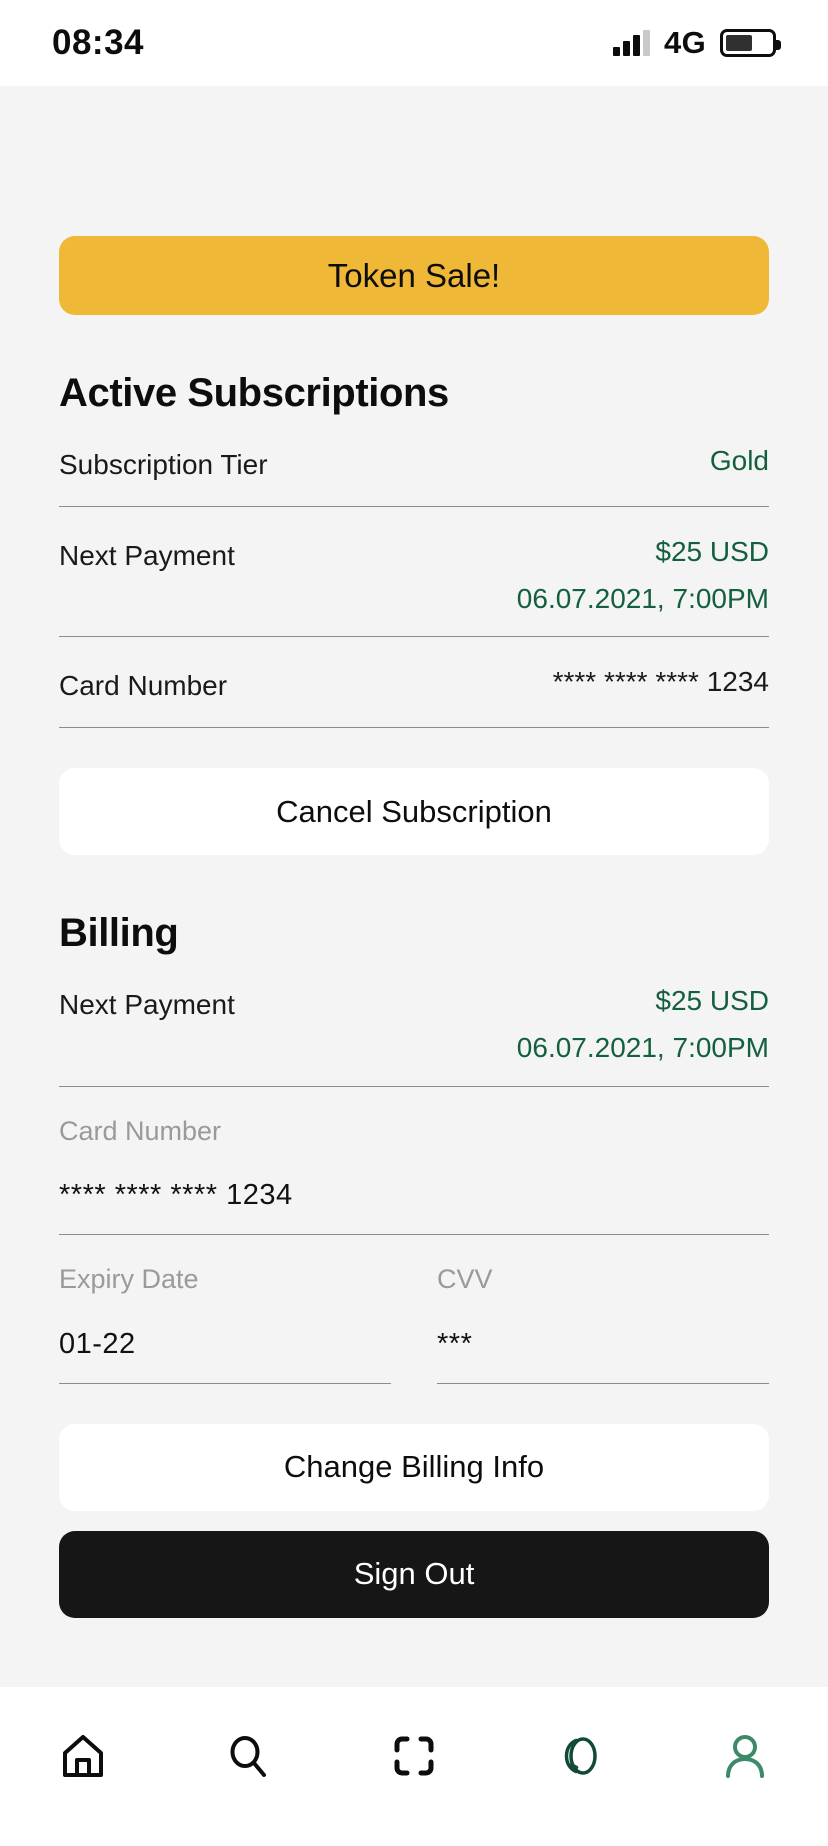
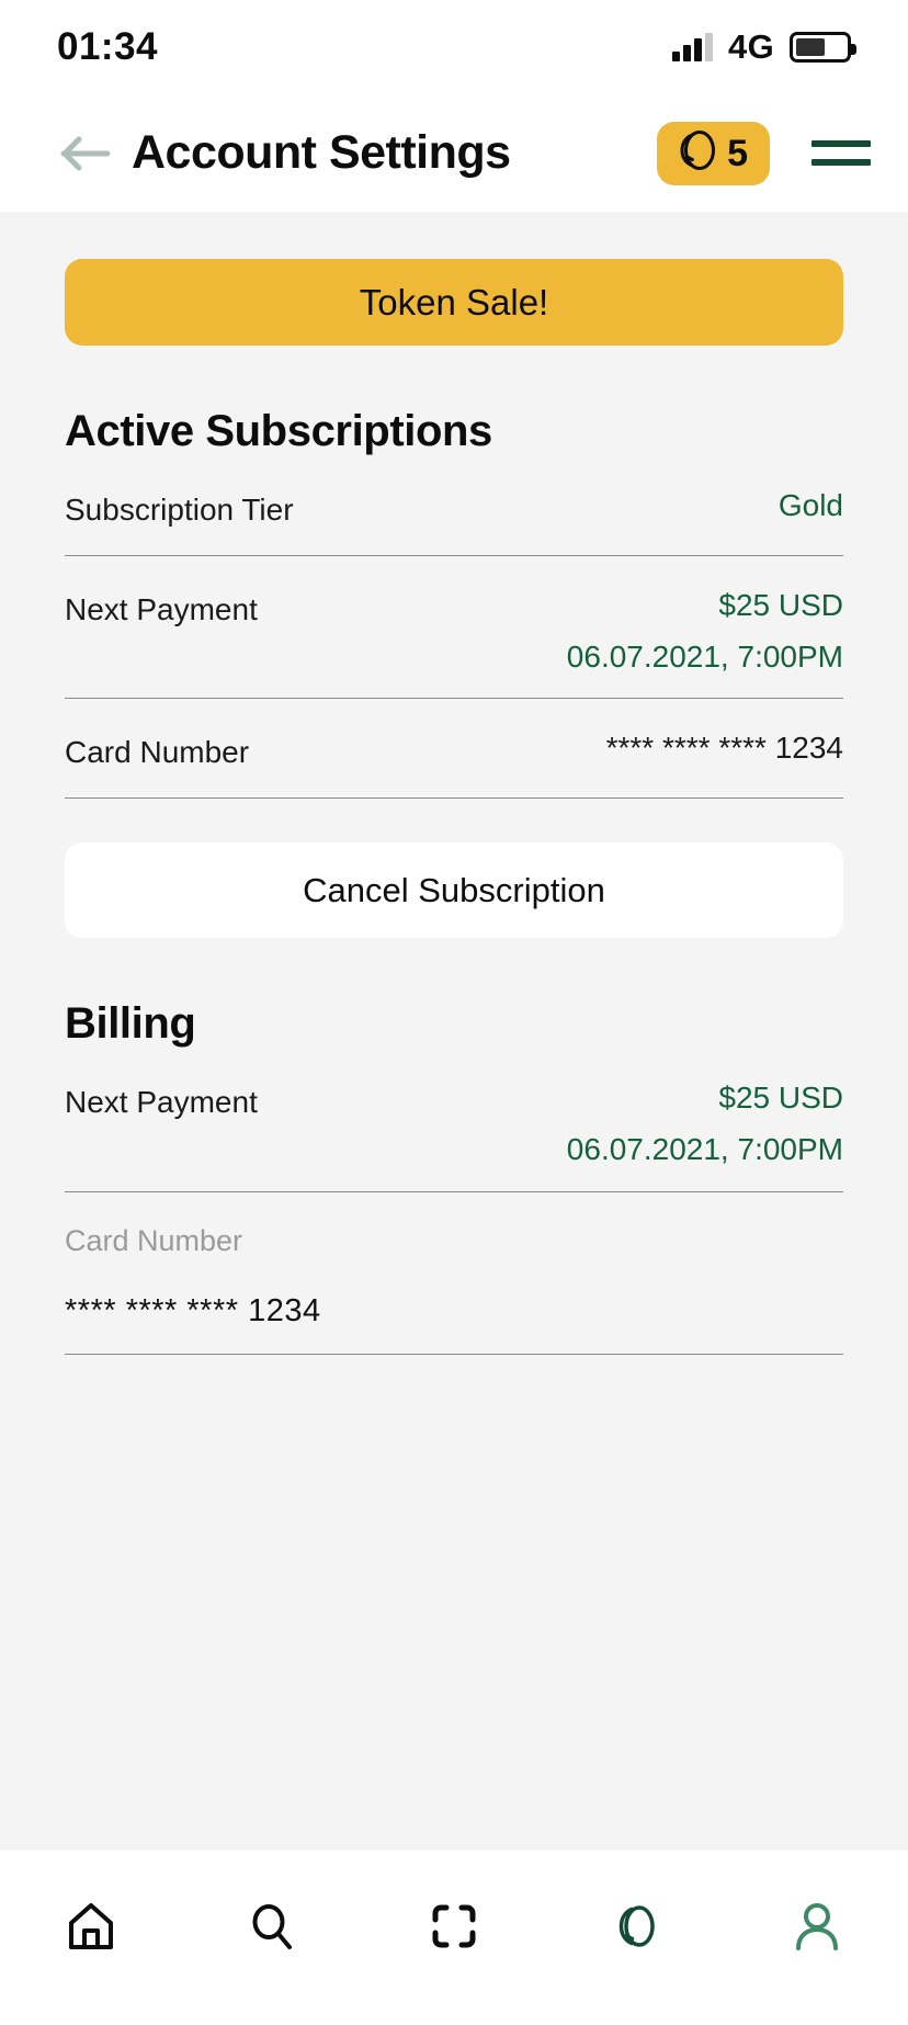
- 08:34
+ 01:34
  4G
+ Account Settings
+ 5
  Token Sale!
  Active Subscriptions
  Subscription Tier
  Gold
  Next Payment
  $25 USD
  06.07.2021, 7:00PM
  Card Number
  **** **** **** 1234
  Cancel Subscription
  Billing
  Next Payment
  $25 USD
  06.07.2021, 7:00PM
  Card Number
  **** **** **** 1234
- Expiry Date
- 01-22
- CVV
- ***
- Change Billing Info
- Sign Out
